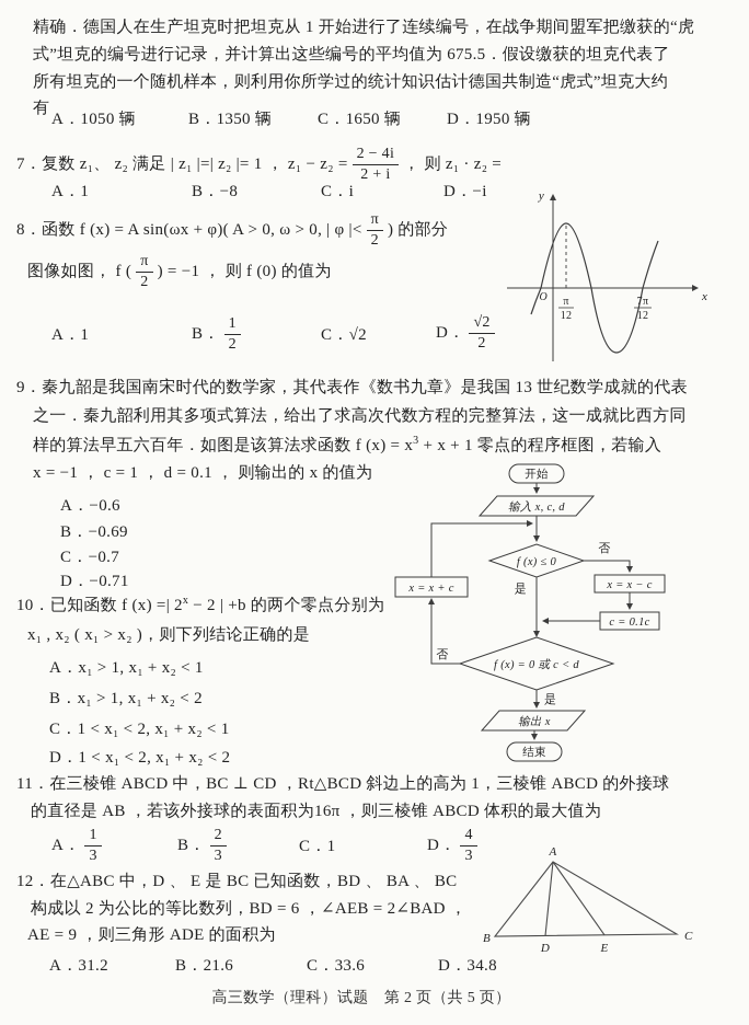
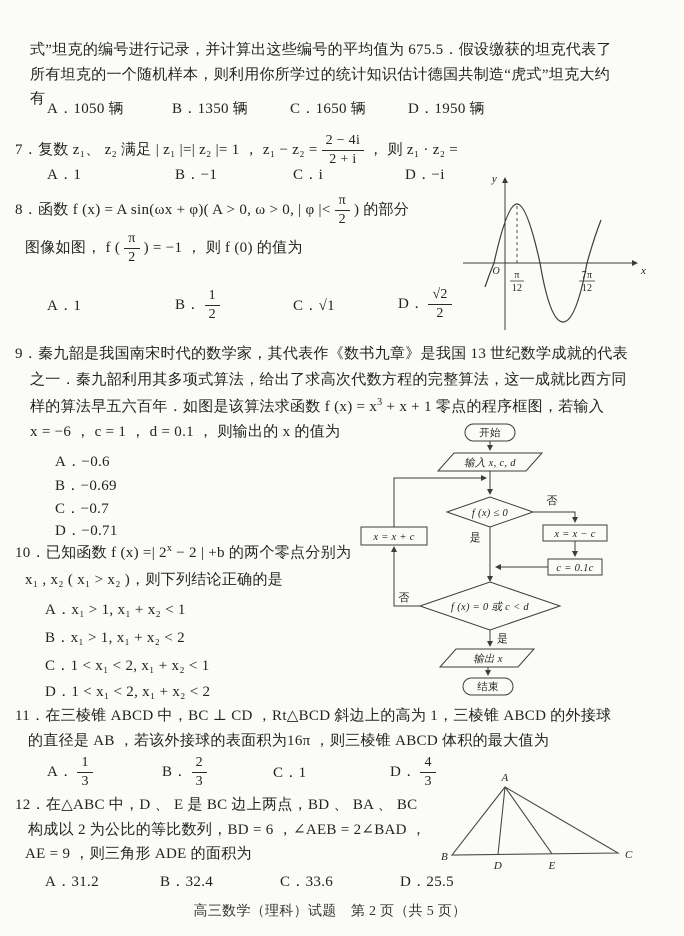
- 精确．德国人在生产坦克时把坦克从 1 开始进行了连续编号，在战争期间盟军把缴获的“虎
  式”坦克的编号进行记录，并计算出这些编号的平均值为 675.5．假设缴获的坦克代表了
  所有坦克的一个随机样本，则利用你所学过的统计知识估计德国共制造“虎式”坦克大约
  有
  A．1050 辆
  B．1350 辆
  C．1650 辆
  D．1950 辆
  7．复数 z₁、 z₂ 满足 | z₁ |=| z₂ |= 1 ， z₁ − z₂ =
  2 − 4i
  2 + i
  ， 则 z₁ · z₂ =
  A．1
- B．−8
+ B．−1
  C．i
  D．−i
  8．函数 f (x) = A sin(ωx + φ)( A > 0, ω > 0, | φ |<
  π
  2
  ) 的部分
  图像如图， f (
  π
  2
  ) = −1 ， 则 f (0) 的值为
  A．1
  B．
  1
  2
- C．√2
+ C．√1
  D．
  √2
  2
  y
  x
  O
  π
  12
  7π
  12
  9．秦九韶是我国南宋时代的数学家，其代表作《数书九章》是我国 13 世纪数学成就的代表
  之一．秦九韶利用其多项式算法，给出了求高次代数方程的完整算法，这一成就比西方同
  样的算法早五六百年．如图是该算法求函数 f (x) = x3 + x + 1 零点的程序框图，若输入
- x = −1 ， c = 1 ， d = 0.1 ， 则输出的 x 的值为
+ x = −6 ， c = 1 ， d = 0.1 ， 则输出的 x 的值为
  A．−0.6
  B．−0.69
  C．−0.7
  D．−0.71
  开始
  输入 x, c, d
  f (x) ≤ 0
  否
  x = x − c
  c = 0.1c
  是
  f (x) = 0 或 c < d
  否
  x = x + c
  是
  输出 x
  结束
  10．已知函数 f (x) =| 2x − 2 | +b 的两个零点分别为
  x₁ , x₂ ( x₁ > x₂ )，则下列结论正确的是
  A．x₁ > 1, x₁ + x₂ < 1
  B．x₁ > 1, x₁ + x₂ < 2
  C．1 < x₁ < 2, x₁ + x₂ < 1
  D．1 < x₁ < 2, x₁ + x₂ < 2
  11．在三棱锥 ABCD 中，BC ⊥ CD ，Rt△BCD 斜边上的高为 1，三棱锥 ABCD 的外接球
  的直径是 AB ，若该外接球的表面积为16π ，则三棱锥 ABCD 体积的最大值为
  A．
  1
  3
  B．
  2
  3
  C．1
  D．
  4
  3
- 12．在△ABC 中，D 、 E 是 BC 已知函数，BD 、 BA 、 BC
+ 12．在△ABC 中，D 、 E 是 BC 边上两点，BD 、 BA 、 BC
  构成以 2 为公比的等比数列，BD = 6 ，∠AEB = 2∠BAD ，
  AE = 9 ，则三角形 ADE 的面积为
  A．31.2
- B．21.6
+ B．32.4
  C．33.6
- D．34.8
+ D．25.5
  A
  B
  C
  D
  E
  高三数学（理科）试题 第 2 页（共 5 页）
